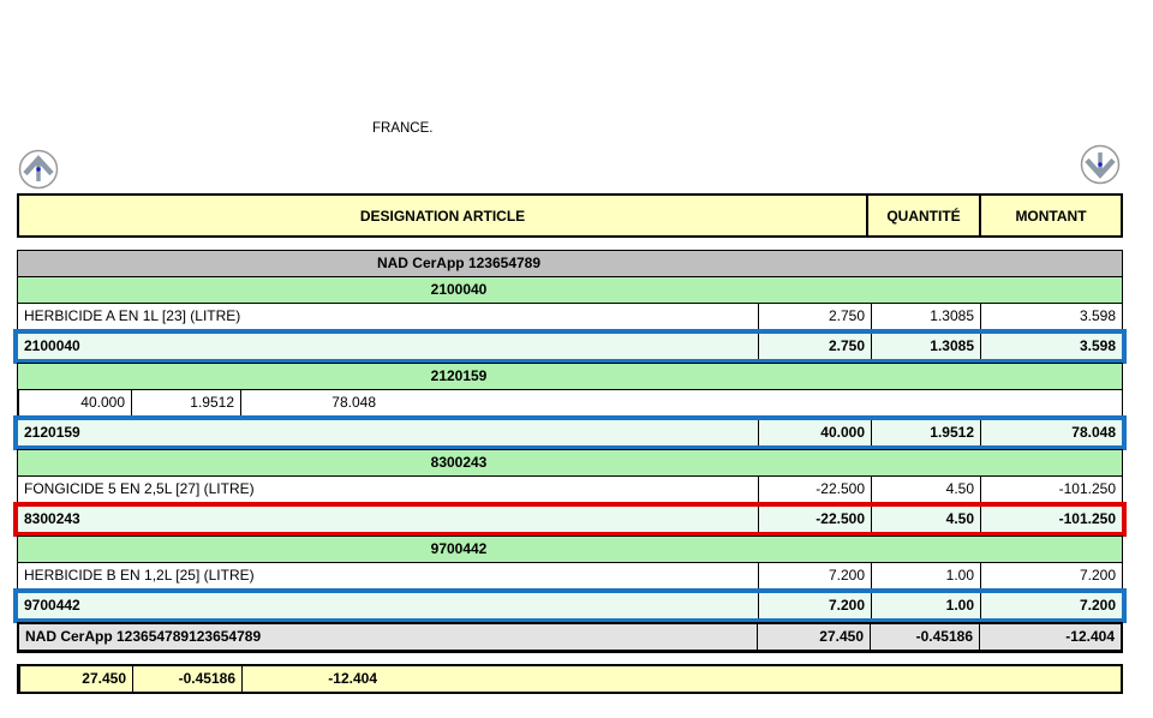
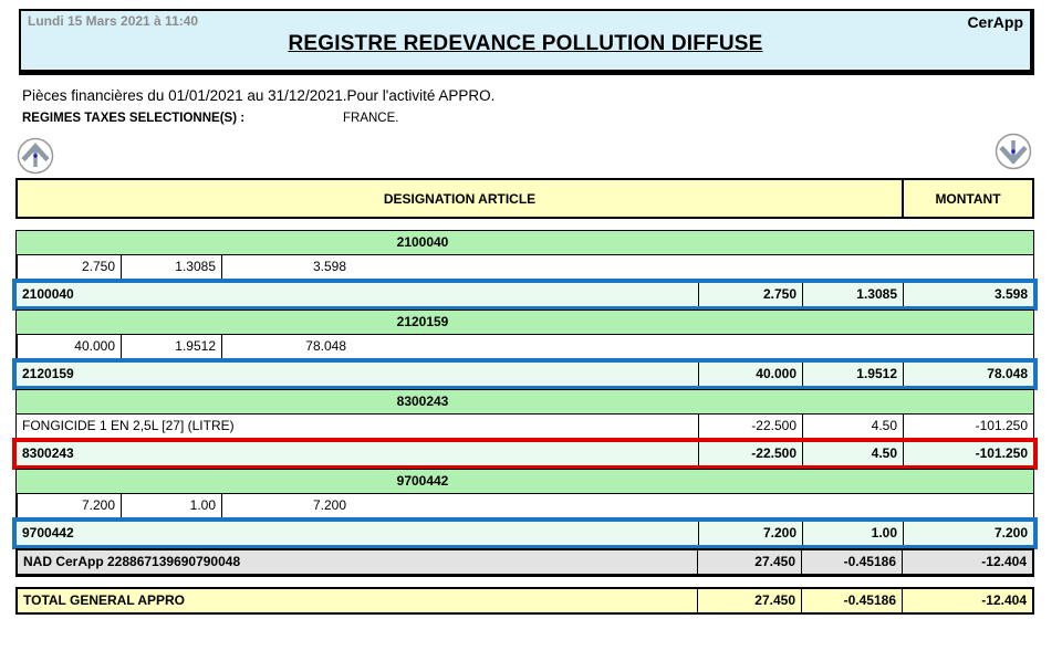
+ Lundi 15 Mars 2021 à 11:40
+ CerApp
+ REGISTRE REDEVANCE POLLUTION DIFFUSE
+ Pièces financières du 01/01/2021 au 31/12/2021.Pour l'activité APPRO.
+ REGIMES TAXES SELECTIONNE(S) :
  FRANCE.
  DESIGNATION ARTICLE
- QUANTITÉ
  MONTANT
- NAD CerApp 123654789
  2100040
- HERBICIDE A EN 1L [23] (LITRE)
  2.750
  1.3085
  3.598
  2100040
  2.750
  1.3085
  3.598
  2120159
  40.000
  1.9512
  78.048
  2120159
  40.000
  1.9512
  78.048
  8300243
- FONGICIDE 5 EN 2,5L [27] (LITRE)
+ FONGICIDE 1 EN 2,5L [27] (LITRE)
  -22.500
  4.50
  -101.250
  8300243
  -22.500
  4.50
  -101.250
  9700442
- HERBICIDE B EN 1,2L [25] (LITRE)
  7.200
  1.00
  7.200
  9700442
  7.200
  1.00
  7.200
- NAD CerApp 123654789123654789
+ NAD CerApp 228867139690790048
  27.450
  -0.45186
  -12.404
+ TOTAL GENERAL APPRO
  27.450
  -0.45186
  -12.404
